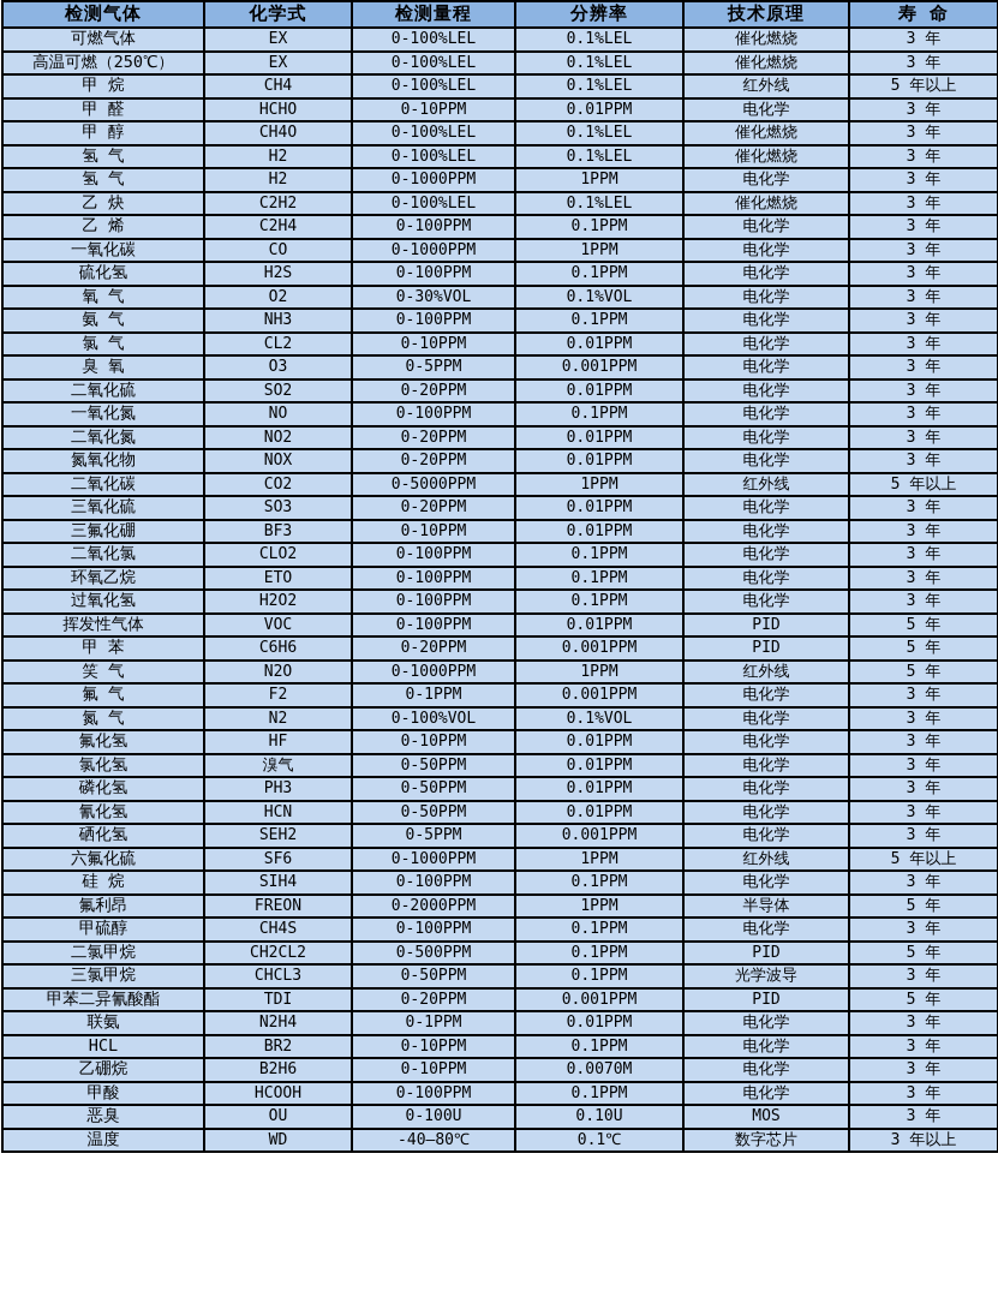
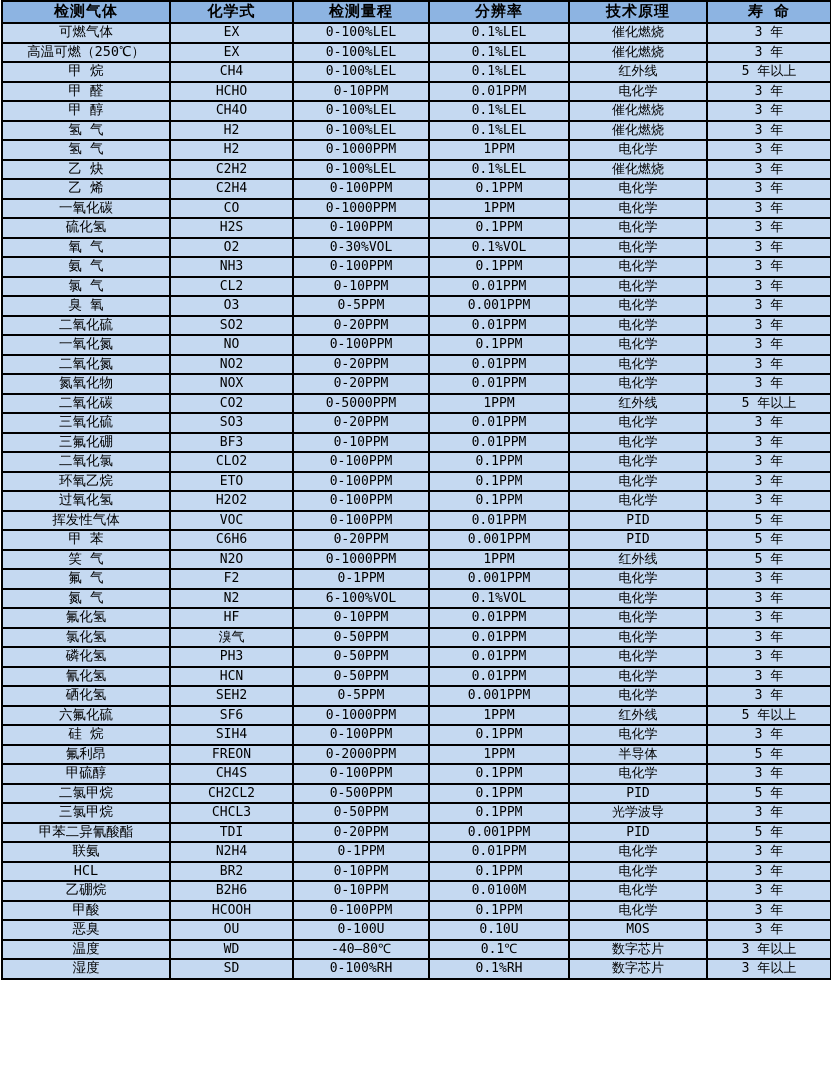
  检测气体	化学式	检测量程	分辨率	技术原理	寿 命
  可燃气体	EX	0-100%LEL	0.1%LEL	催化燃烧	3 年
  高温可燃（250℃）	EX	0-100%LEL	0.1%LEL	催化燃烧	3 年
  甲 烷	CH4	0-100%LEL	0.1%LEL	红外线	5 年以上
  甲 醛	HCHO	0-10PPM	0.01PPM	电化学	3 年
  甲 醇	CH4O	0-100%LEL	0.1%LEL	催化燃烧	3 年
  氢 气	H2	0-100%LEL	0.1%LEL	催化燃烧	3 年
  氢 气	H2	0-1000PPM	1PPM	电化学	3 年
  乙 炔	C2H2	0-100%LEL	0.1%LEL	催化燃烧	3 年
  乙 烯	C2H4	0-100PPM	0.1PPM	电化学	3 年
  一氧化碳	CO	0-1000PPM	1PPM	电化学	3 年
  硫化氢	H2S	0-100PPM	0.1PPM	电化学	3 年
  氧 气	O2	0-30%VOL	0.1%VOL	电化学	3 年
  氨 气	NH3	0-100PPM	0.1PPM	电化学	3 年
  氯 气	CL2	0-10PPM	0.01PPM	电化学	3 年
  臭 氧	O3	0-5PPM	0.001PPM	电化学	3 年
  二氧化硫	SO2	0-20PPM	0.01PPM	电化学	3 年
  一氧化氮	NO	0-100PPM	0.1PPM	电化学	3 年
  二氧化氮	NO2	0-20PPM	0.01PPM	电化学	3 年
  氮氧化物	NOX	0-20PPM	0.01PPM	电化学	3 年
  二氧化碳	CO2	0-5000PPM	1PPM	红外线	5 年以上
  三氧化硫	SO3	0-20PPM	0.01PPM	电化学	3 年
  三氟化硼	BF3	0-10PPM	0.01PPM	电化学	3 年
  二氧化氯	CLO2	0-100PPM	0.1PPM	电化学	3 年
  环氧乙烷	ETO	0-100PPM	0.1PPM	电化学	3 年
  过氧化氢	H2O2	0-100PPM	0.1PPM	电化学	3 年
  挥发性气体	VOC	0-100PPM	0.01PPM	PID	5 年
  甲 苯	C6H6	0-20PPM	0.001PPM	PID	5 年
  笑 气	N2O	0-1000PPM	1PPM	红外线	5 年
  氟 气	F2	0-1PPM	0.001PPM	电化学	3 年
- 氮 气	N2	0-100%VOL	0.1%VOL	电化学	3 年
+ 氮 气	N2	6-100%VOL	0.1%VOL	电化学	3 年
  氟化氢	HF	0-10PPM	0.01PPM	电化学	3 年
  氯化氢	溴气	0-50PPM	0.01PPM	电化学	3 年
  磷化氢	PH3	0-50PPM	0.01PPM	电化学	3 年
  氰化氢	HCN	0-50PPM	0.01PPM	电化学	3 年
  硒化氢	SEH2	0-5PPM	0.001PPM	电化学	3 年
  六氟化硫	SF6	0-1000PPM	1PPM	红外线	5 年以上
  硅 烷	SIH4	0-100PPM	0.1PPM	电化学	3 年
  氟利昂	FREON	0-2000PPM	1PPM	半导体	5 年
  甲硫醇	CH4S	0-100PPM	0.1PPM	电化学	3 年
  二氯甲烷	CH2CL2	0-500PPM	0.1PPM	PID	5 年
  三氯甲烷	CHCL3	0-50PPM	0.1PPM	光学波导	3 年
  甲苯二异氰酸酯	TDI	0-20PPM	0.001PPM	PID	5 年
  联氨	N2H4	0-1PPM	0.01PPM	电化学	3 年
  HCL	BR2	0-10PPM	0.1PPM	电化学	3 年
- 乙硼烷	B2H6	0-10PPM	0.0070M	电化学	3 年
+ 乙硼烷	B2H6	0-10PPM	0.0100M	电化学	3 年
  甲酸	HCOOH	0-100PPM	0.1PPM	电化学	3 年
  恶臭	OU	0-100U	0.10U	MOS	3 年
  温度	WD	-40—80℃	0.1℃	数字芯片	3 年以上
+ 湿度	SD	0-100%RH	0.1%RH	数字芯片	3 年以上
